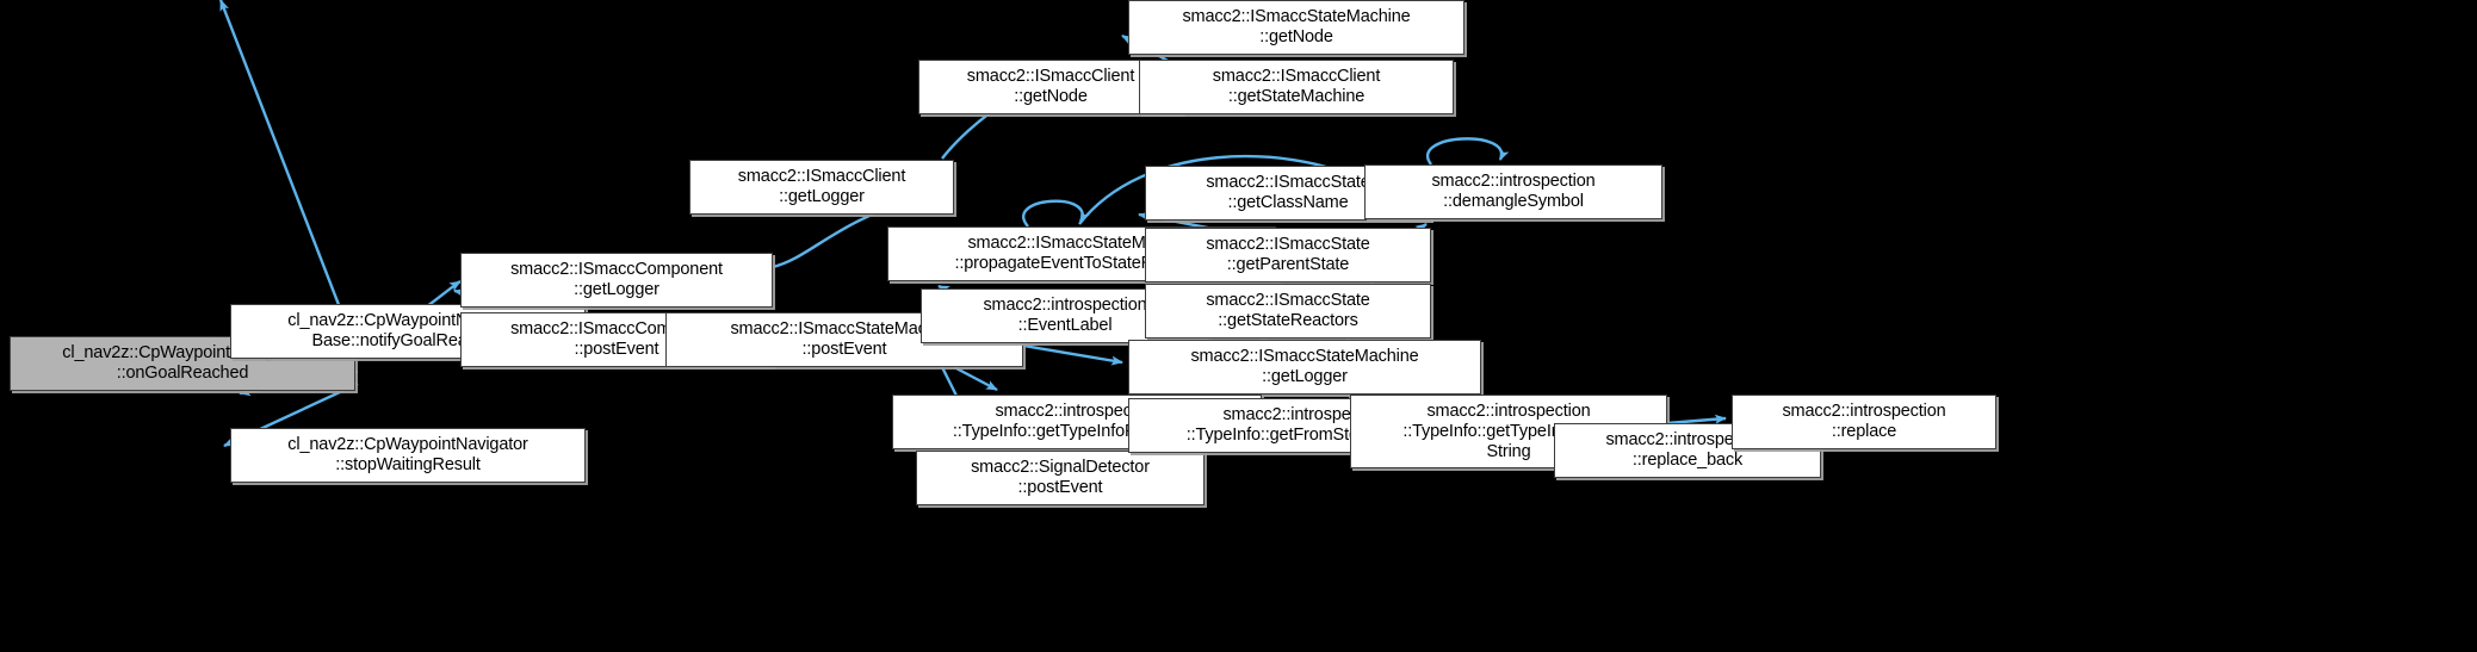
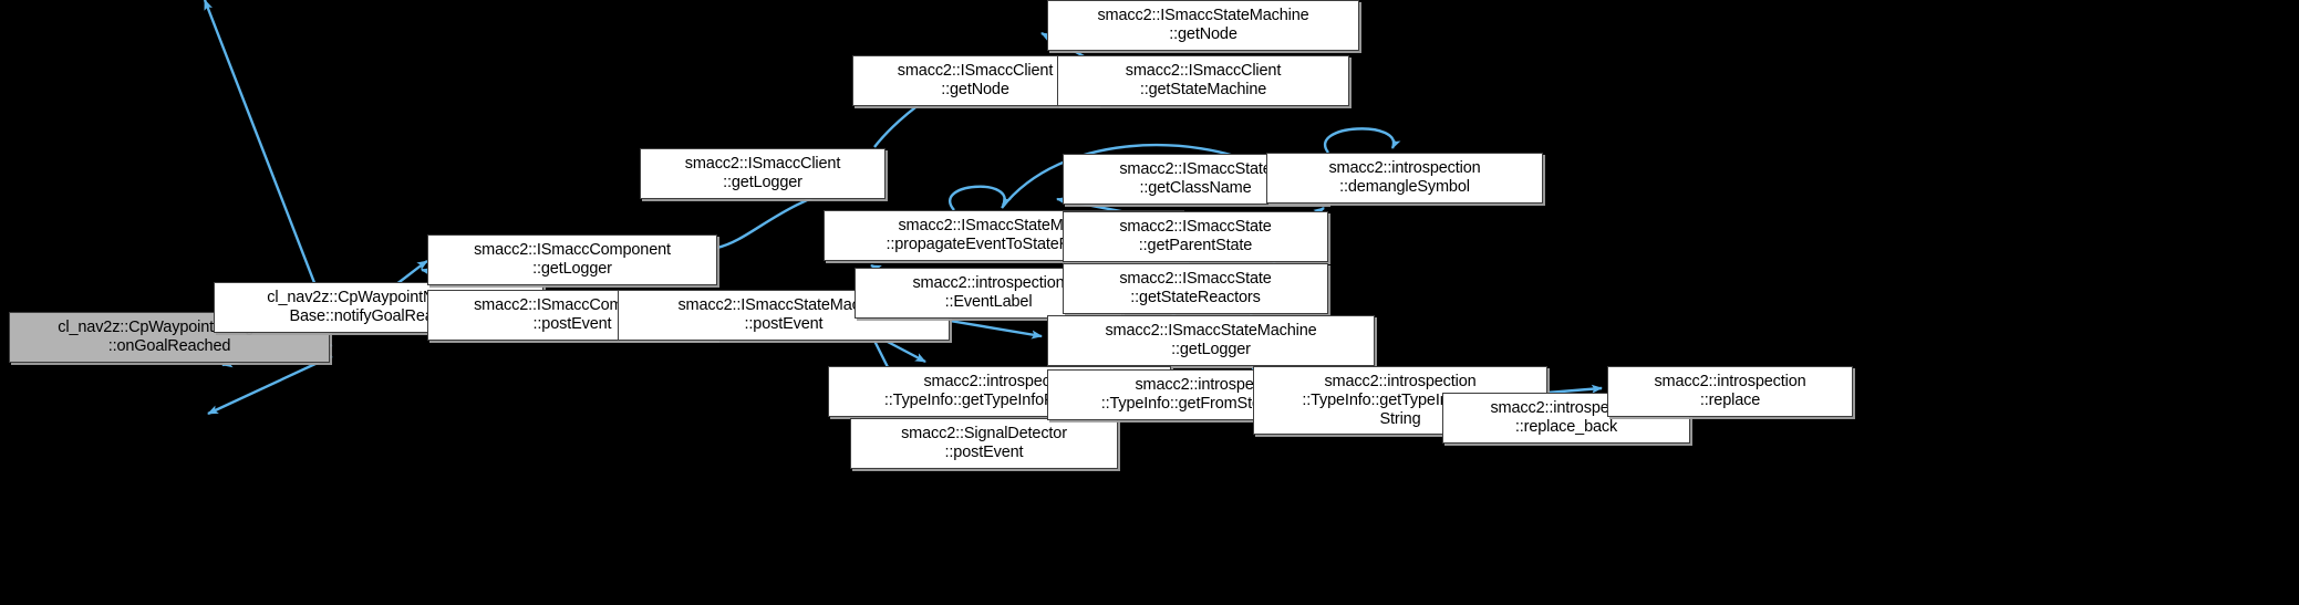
  ::onGoalReached
  Base::notifyGoalRe
- cl_nav2z::CpWaypointNavigator
- ::stopWaitingResult
  smacc2::ISmaccComponent
  ::getLogger
  smacc2::ISmaccCom
  ::postEvent
  smacc2::ISmaccClient
  ::getLogger
  smacc2::ISmaccStateMa
  ::postEvent
  smacc2::ISmaccClient
  ::getNode
  smacc2::ISmaccStateMachine
  ::getNode
  smacc2::ISmaccClient
  ::getStateMachine
  smacc2::ISmaccStateM
  ::propagateEventToState
  smacc2::introspection
  ::EventLabel
  smacc2::ISmaccStat
  ::getClassName
  smacc2::ISmaccState
  ::getParentState
  smacc2::ISmaccState
  ::getStateReactors
  smacc2::ISmaccStateMachine
  ::getLogger
  smacc2::introspe
  ::TypeInfo::getTypeInfo
  smacc2::SignalDetector
  ::postEvent
  smacc2::introspe
  ::TypeInfo::getFromSt
  smacc2::introspection
  ::demangleSymbol
  smacc2::introspection
  ::TypeInfo::getTypeI
  String
  smacc2::introspe
  ::replace_back
  smacc2::introspection
  ::replace
